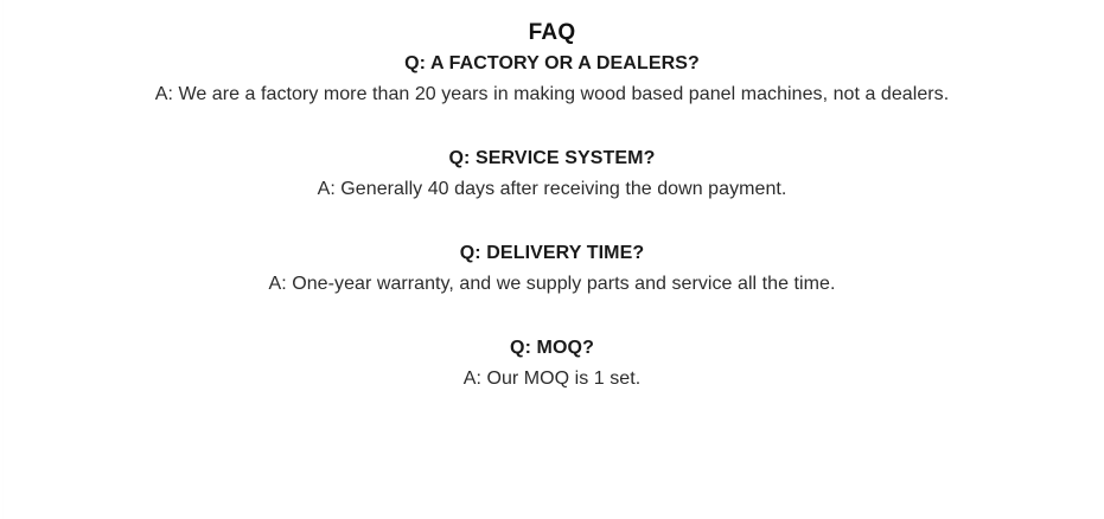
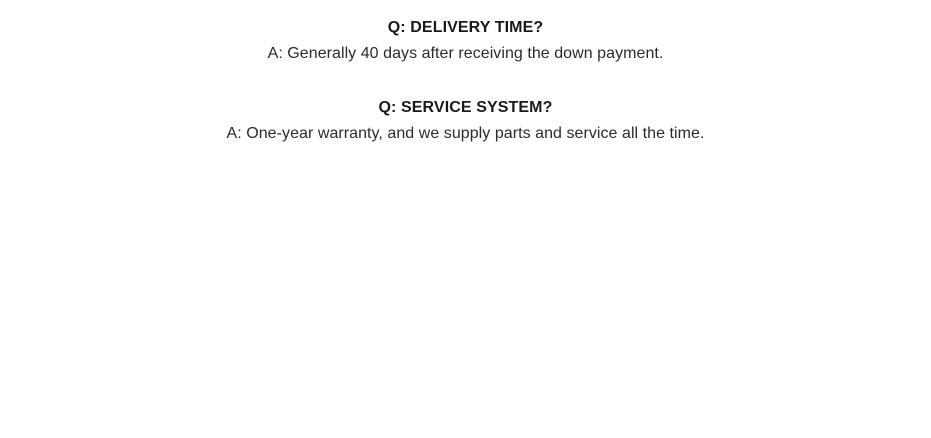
- FAQ
- Q: A FACTORY OR A DEALERS?
- A: We are a factory more than 20 years in making wood based panel machines, not a dealers.
- Q: SERVICE SYSTEM?
+ Q: DELIVERY TIME?
  A: Generally 40 days after receiving the down payment.
- Q: DELIVERY TIME?
+ Q: SERVICE SYSTEM?
  A: One-year warranty, and we supply parts and service all the time.
- Q: MOQ?
- A: Our MOQ is 1 set.
